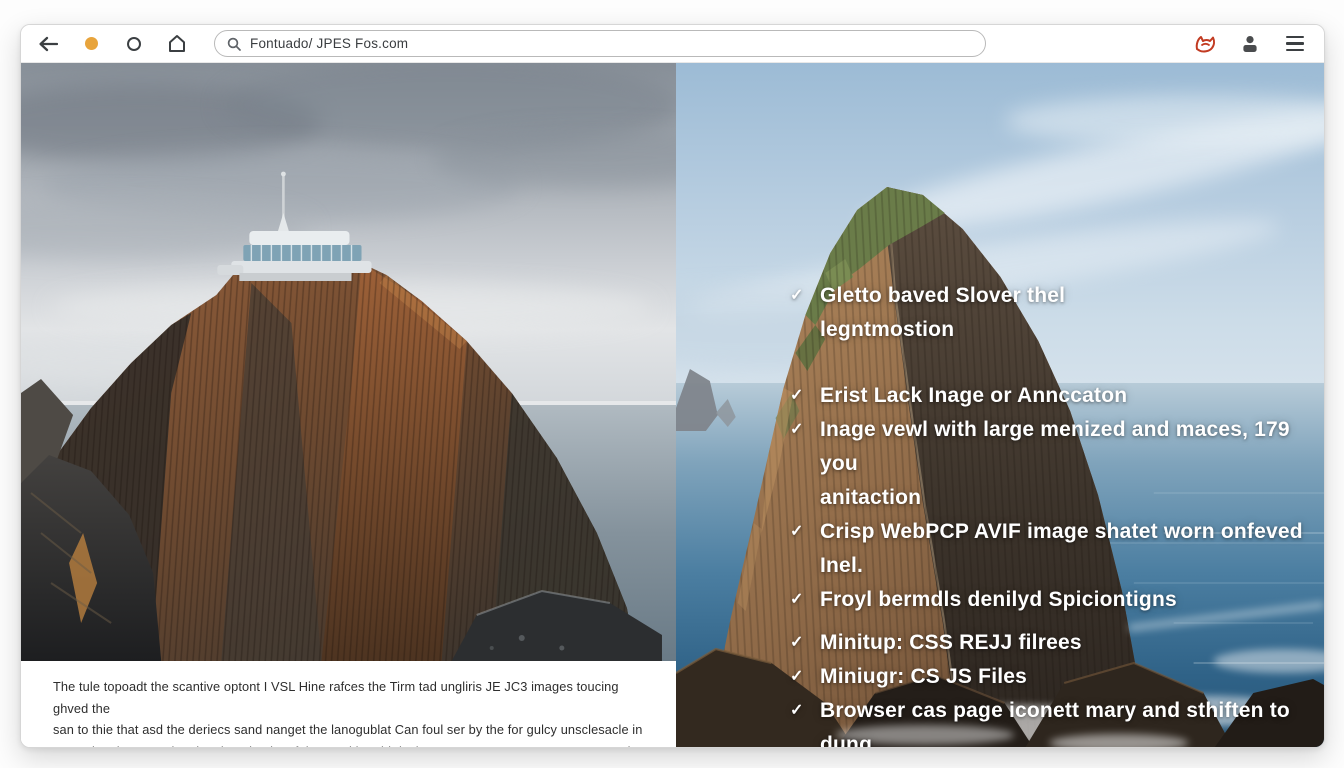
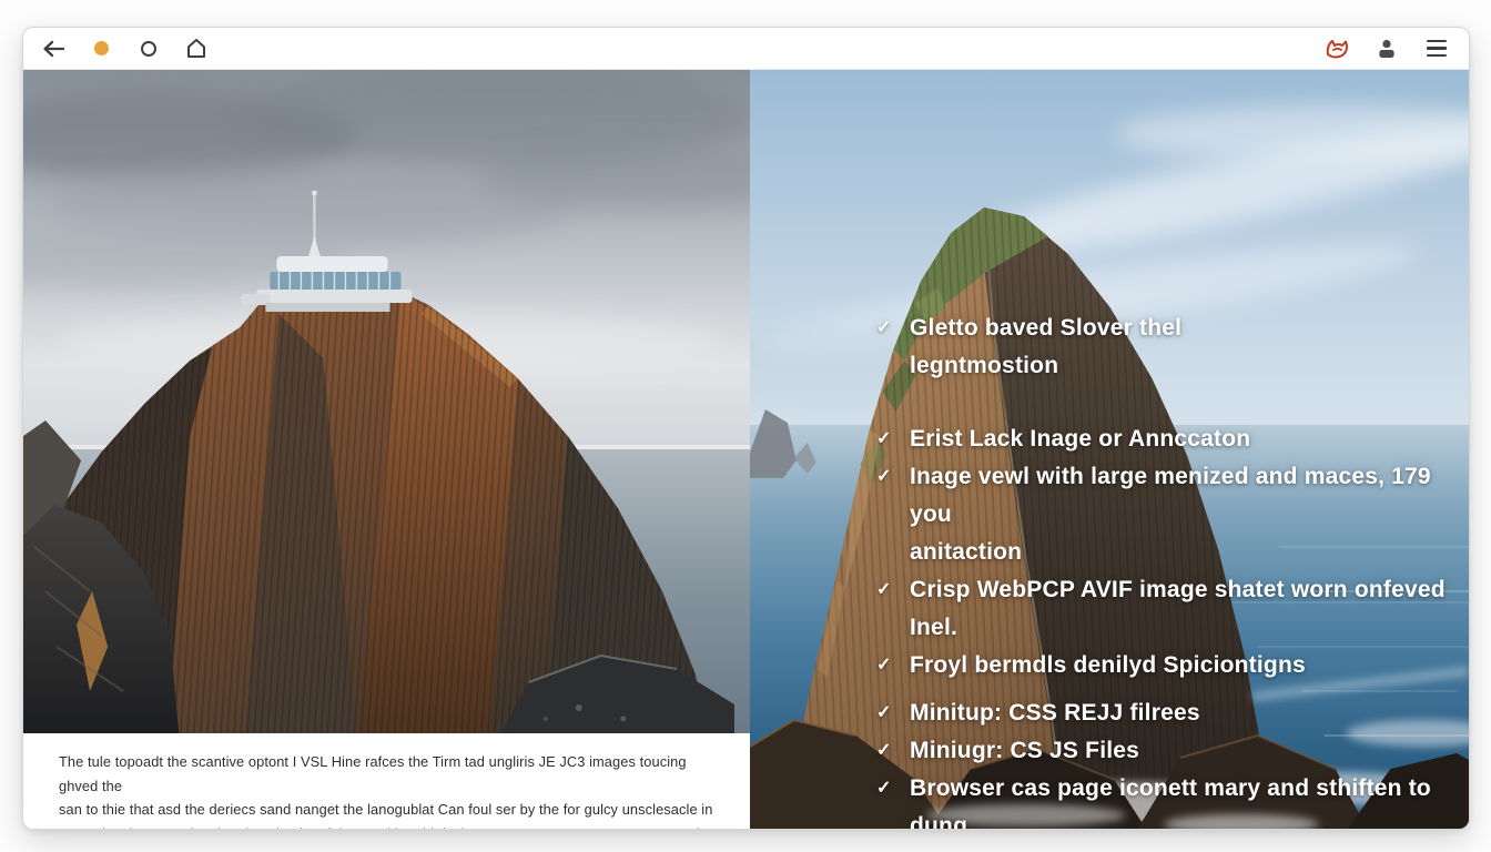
- Fontuado/ JPES Fos.com
  The tule topoadt the scantive optont I VSL Hine rafces the Tirm tad ungliris JE JC3 images toucing ghved the
  san to thie that asd the deriecs sand nanget the lanogublat Can foul ser by the for gulcy unsclesacle in
  ✓
  Gletto baved Slover thel
  legntmostion
  ✓
  Erist Lack Inage or Annccaton
  ✓
  Inage vewl with large menized and maces, 179 you
  anitaction
  ✓
  Crisp WebPCP AVIF image shatet worn onfeved Inel.
  ✓
  Froyl bermdls denilyd Spiciontigns
  ✓
  Minitup: CSS REJJ filrees
  ✓
  Miniugr: CS JS Files
  ✓
  Browser cas page iconett mary and sthiften to dung
